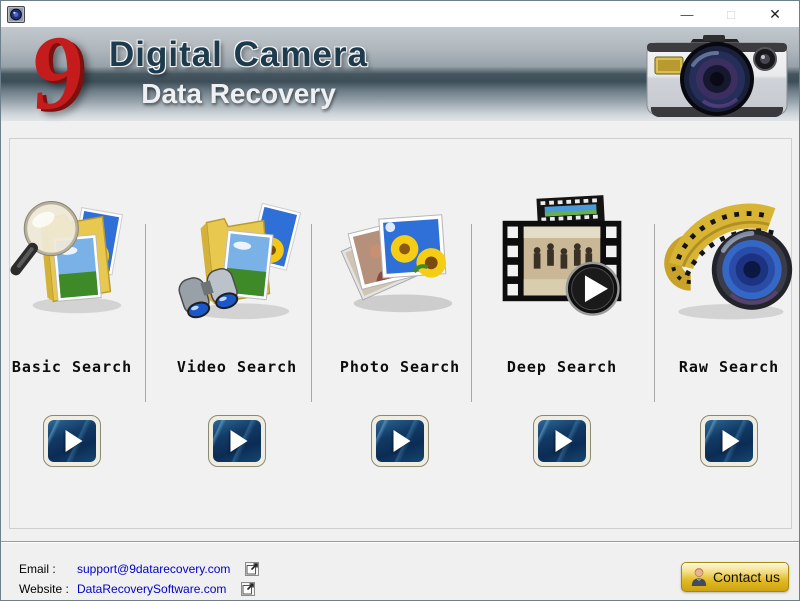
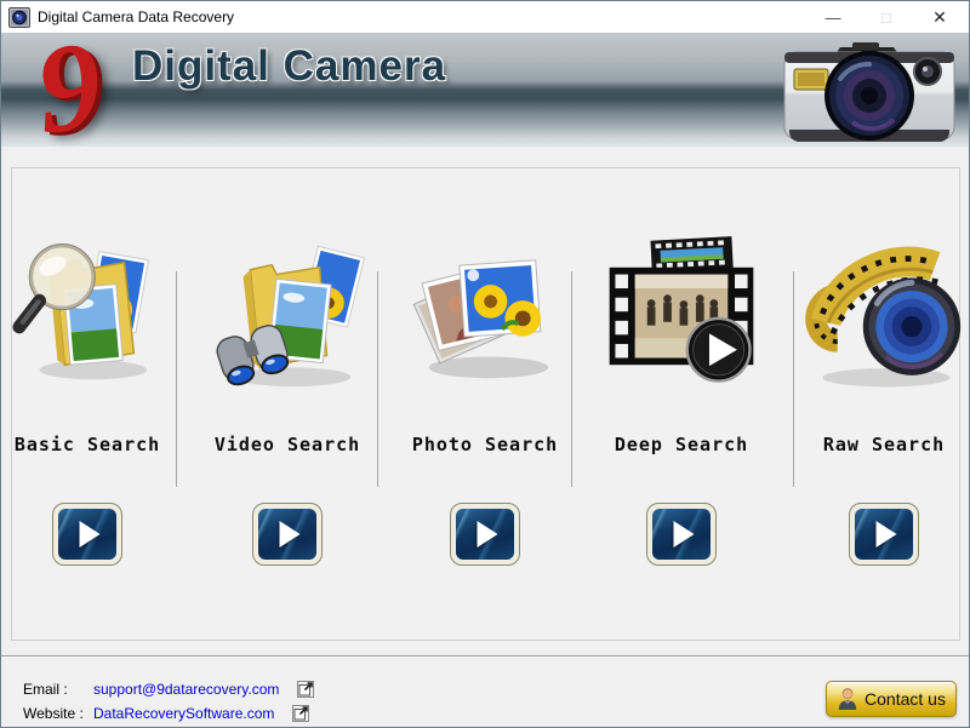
+ Digital Camera Data Recovery
  —
  □
  ✕
  Digital Camera
- Data Recovery
  Basic Search
  Video Search
  Photo Search
  Deep Search
  Raw Search
  Email :
  support@9datarecovery.com
  Website :
  DataRecoverySoftware.com
  Contact us
